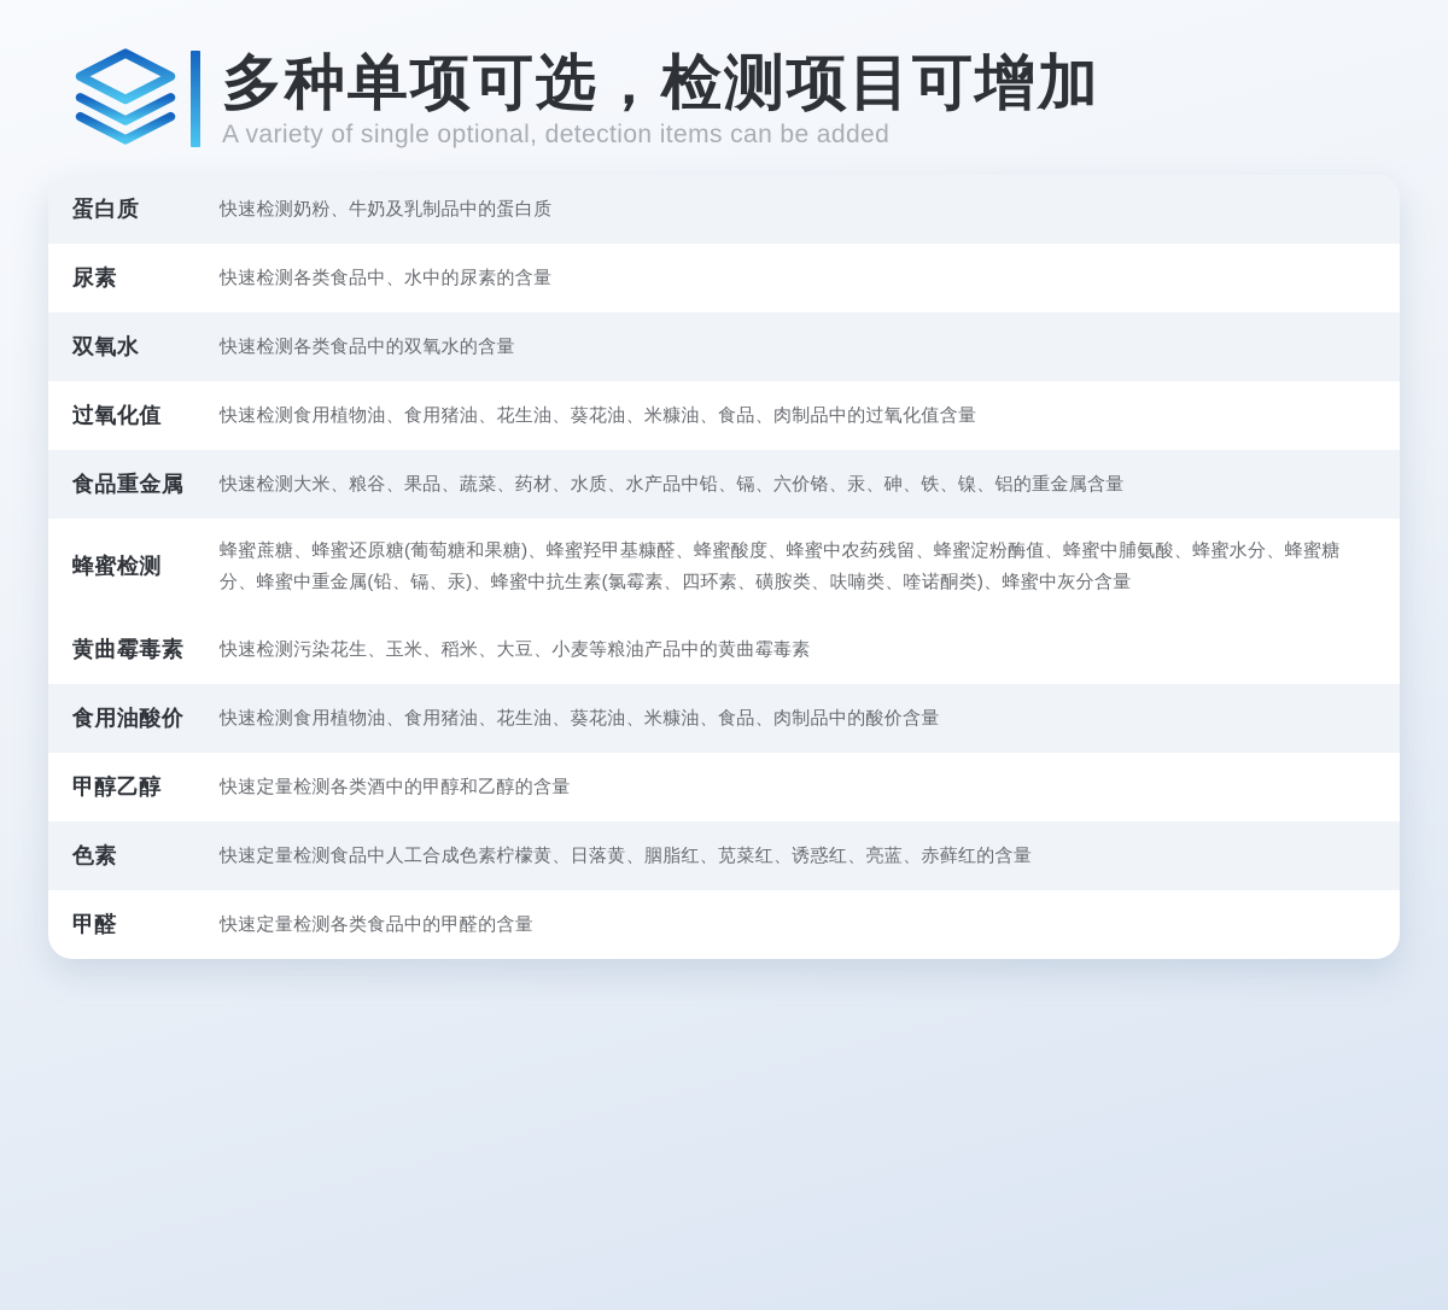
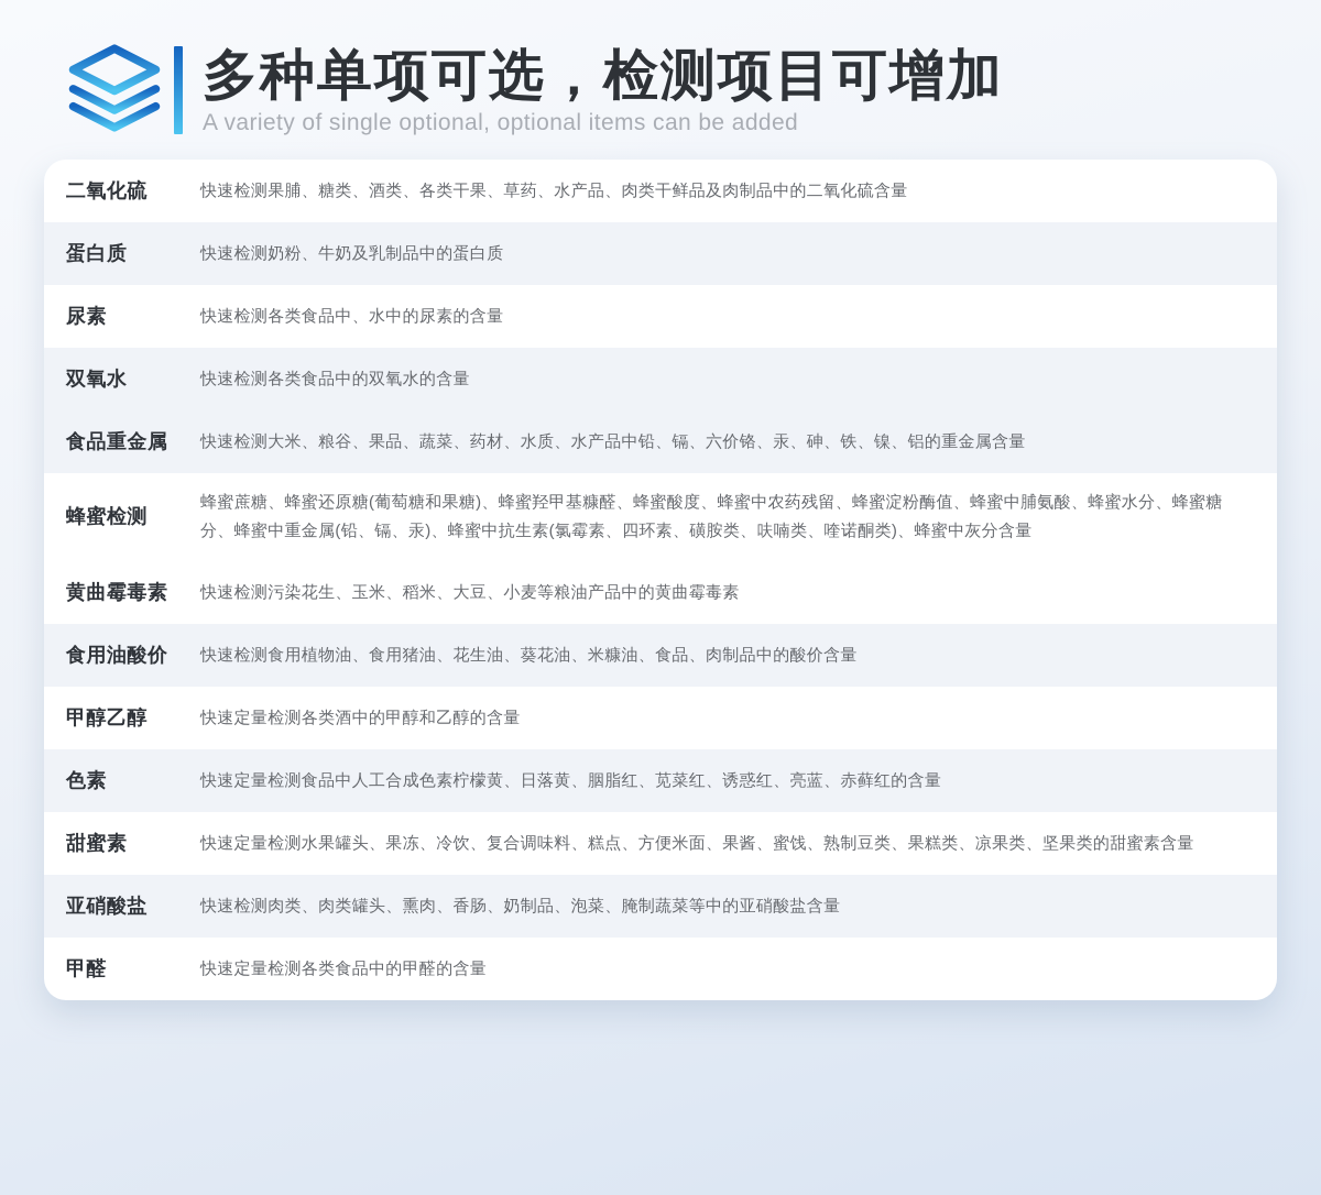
  多种单项可选，检测项目可增加
- A variety of single optional, detection items can be added
+ A variety of single optional, optional items can be added
+ 二氧化硫
+ 快速检测果脯、糖类、酒类、各类干果、草药、水产品、肉类干鲜品及肉制品中的二氧化硫含量
  蛋白质
  快速检测奶粉、牛奶及乳制品中的蛋白质
  尿素
  快速检测各类食品中、水中的尿素的含量
  双氧水
  快速检测各类食品中的双氧水的含量
- 过氧化值
- 快速检测食用植物油、食用猪油、花生油、葵花油、米糠油、食品、肉制品中的过氧化值含量
  食品重金属
  快速检测大米、粮谷、果品、蔬菜、药材、水质、水产品中铅、镉、六价铬、汞、砷、铁、镍、铝的重金属含量
  蜂蜜检测
  蜂蜜蔗糖、蜂蜜还原糖(葡萄糖和果糖)、蜂蜜羟甲基糠醛、蜂蜜酸度、蜂蜜中农药残留、蜂蜜淀粉酶值、蜂蜜中脯氨酸、蜂蜜水分、蜂蜜糖分、蜂蜜中重金属(铅、镉、汞)、蜂蜜中抗生素(氯霉素、四环素、磺胺类、呋喃类、喹诺酮类)、蜂蜜中灰分含量
  黄曲霉毒素
  快速检测污染花生、玉米、稻米、大豆、小麦等粮油产品中的黄曲霉毒素
  食用油酸价
  快速检测食用植物油、食用猪油、花生油、葵花油、米糠油、食品、肉制品中的酸价含量
  甲醇乙醇
  快速定量检测各类酒中的甲醇和乙醇的含量
  色素
  快速定量检测食品中人工合成色素柠檬黄、日落黄、胭脂红、苋菜红、诱惑红、亮蓝、赤藓红的含量
+ 甜蜜素
+ 快速定量检测水果罐头、果冻、冷饮、复合调味料、糕点、方便米面、果酱、蜜饯、熟制豆类、果糕类、凉果类、坚果类的甜蜜素含量
+ 亚硝酸盐
+ 快速检测肉类、肉类罐头、熏肉、香肠、奶制品、泡菜、腌制蔬菜等中的亚硝酸盐含量
  甲醛
  快速定量检测各类食品中的甲醛的含量
